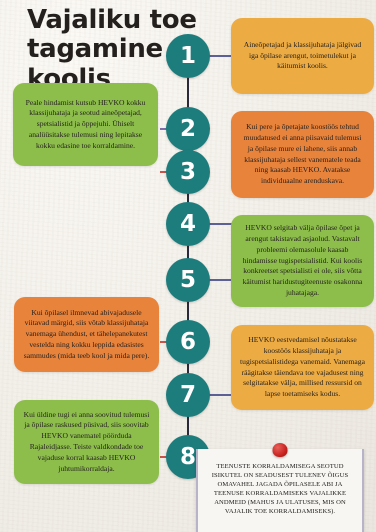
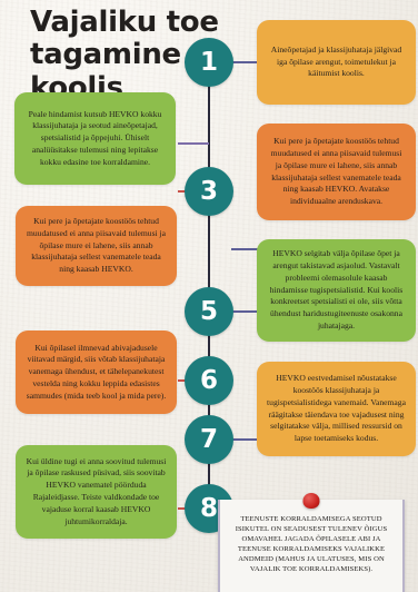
  Vajaliku toe tagamine koolis
  Aineõpetajad ja klassijuhataja jälgivad iga õpilase arengut, toimetulekut ja käitumist koolis.
  Peale hindamist kutsub HEVKO kokku klassijuhataja ja seotud aineõpetajad, spetsialistid ja õppejuhi. Ühiselt analüüsitakse tulemusi ning lepitakse kokku edasine toe korraldamine.
+ Kui pere ja õpetajate koostöös tehtud muudatused ei anna piisavaid tulemusi ja õpilase mure ei lahene, siis annab klassijuhataja sellest vanematele teada ning kaasab HEVKO.
  Kui pere ja õpetajate koostöös tehtud muudatused ei anna piisavaid tulemusi ja õpilase mure ei lahene, siis annab klassijuhataja sellest vanematele teada ning kaasab HEVKO. Avatakse individuaalne arenduskava.
- HEVKO selgitab välja õpilase õpet ja arengut takistavad asjaolud. Vastavalt probleemi olemasolule kaasab hindamisse tugispetsialistid. Kui koolis konkreetset spetsialisti ei ole, siis võtta käitumist haridustugiteenuste osakonna juhatajaga.
+ HEVKO selgitab välja õpilase õpet ja arengut takistavad asjaolud. Vastavalt probleemi olemasolule kaasab hindamisse tugispetsialistid. Kui koolis konkreetset spetsialisti ei ole, siis võtta ühendust haridustugiteenuste osakonna juhatajaga.
  Kui õpilasel ilmnevad abivajadusele viitavad märgid, siis võtab klassijuhataja vanemaga ühendust, et tähelepanekutest vestelda ning kokku leppida edasistes sammudes (mida teeb kool ja mida pere).
  HEVKO eestvedamisel nõustatakse koostöös klassijuhataja ja tugispetsialistidega vanemaid. Vanemaga räägitakse täiendava toe vajadusest ning selgitatakse välja, millised ressursid on lapse toetamiseks kodus.
  Kui üldine tugi ei anna soovitud tulemusi ja õpilase raskused püsivad, siis soovitab HEVKO vanematel pöörduda Rajaleidjasse. Teiste valdkondade toe vajaduse korral kaasab HEVKO juhtumikorraldaja.
  1
- 2
  3
- 4
  5
  6
  7
  8
